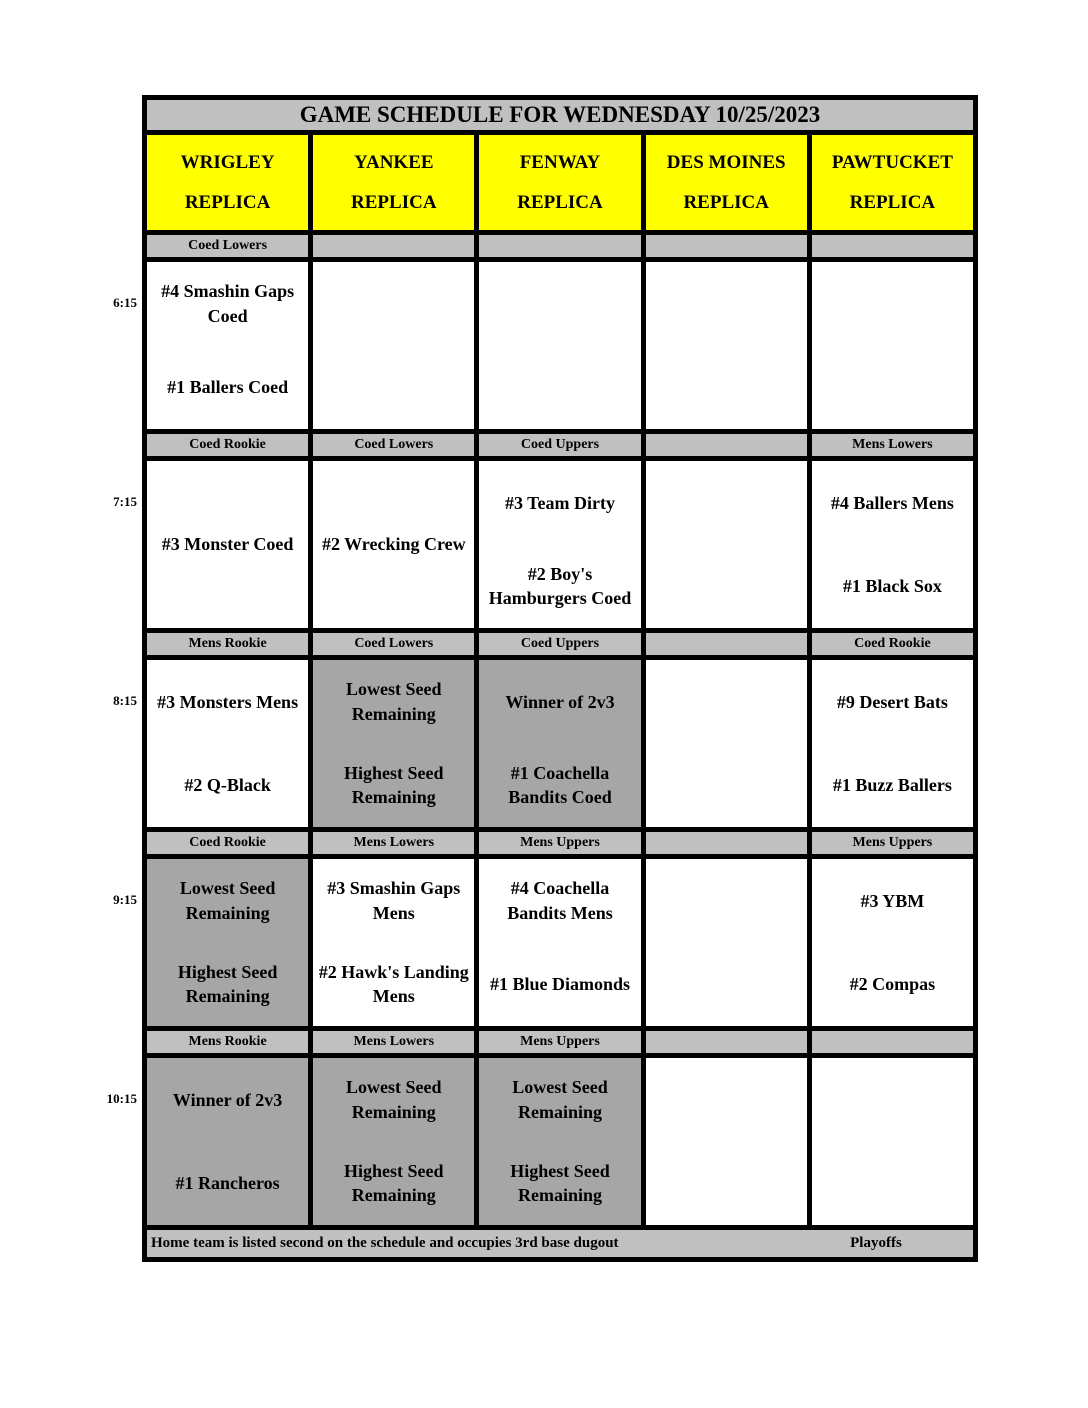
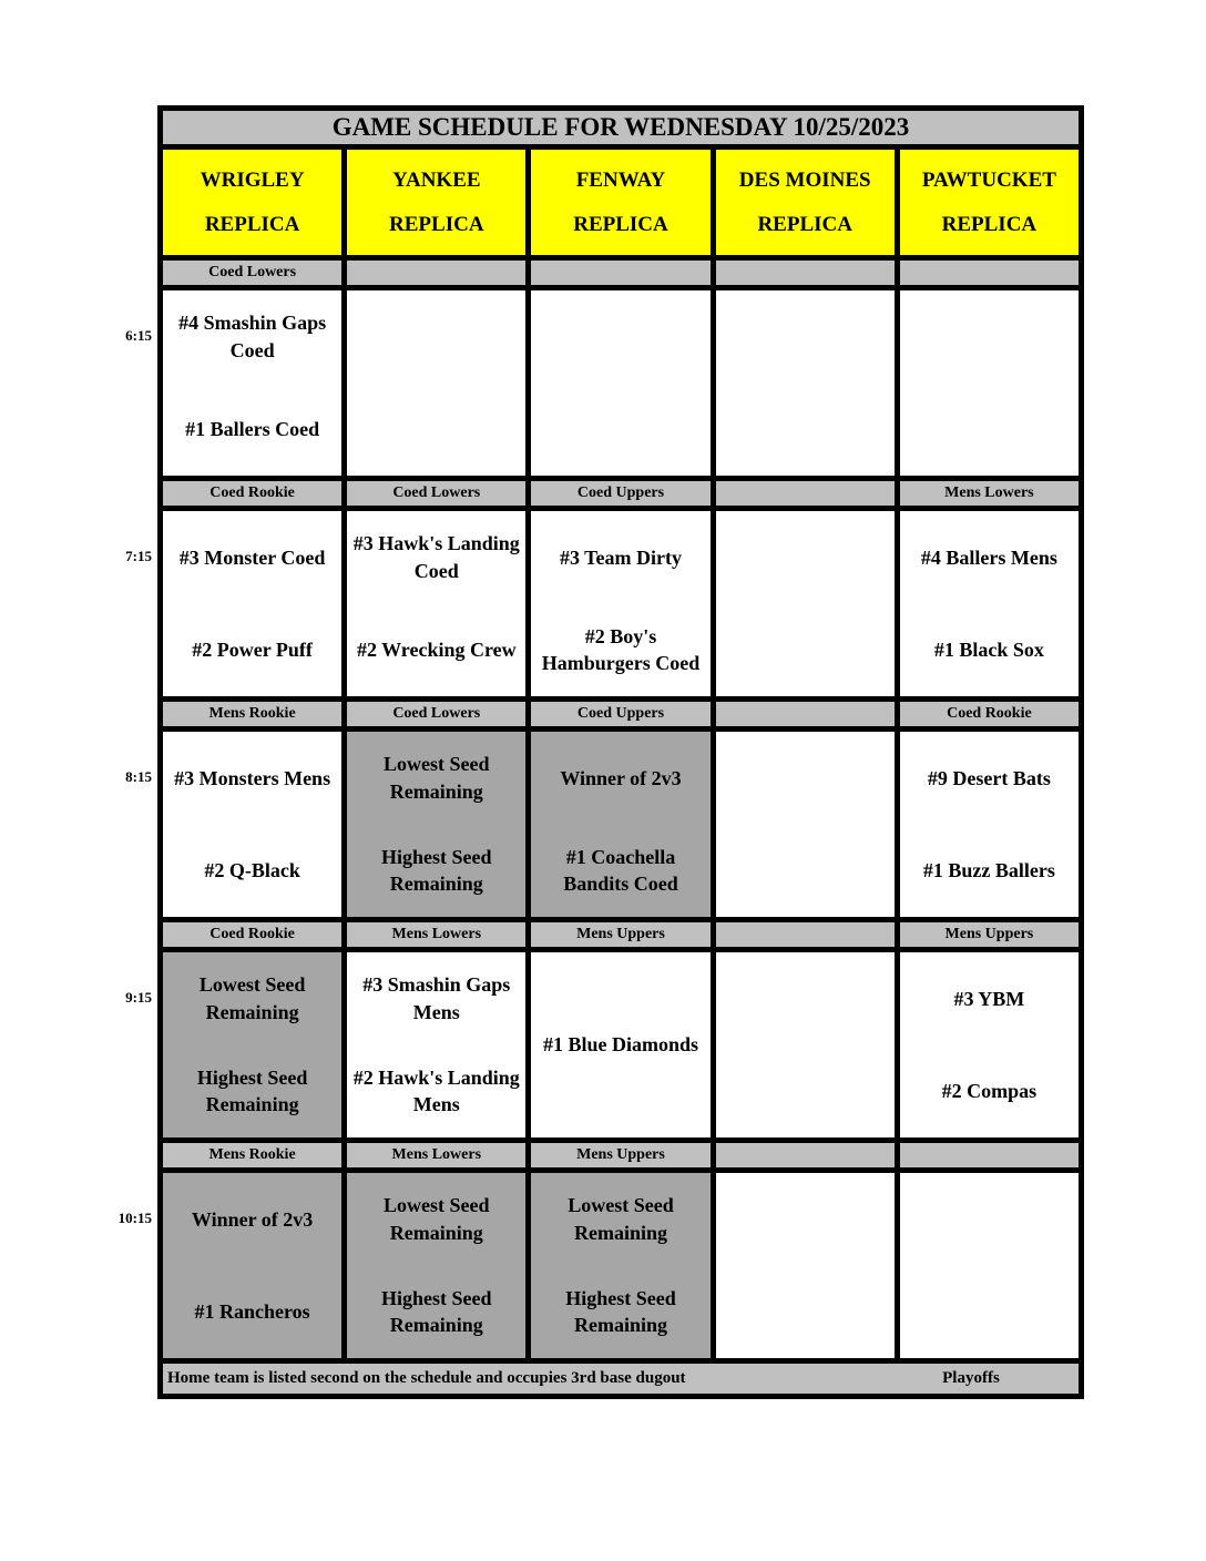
  6:15
  7:15
  8:15
  9:15
  10:15
  GAME SCHEDULE FOR WEDNESDAY 10/25/2023
  WRIGLEY
  REPLICA
  YANKEE
  REPLICA
  FENWAY
  REPLICA
  DES MOINES
  REPLICA
  PAWTUCKET
  REPLICA
  Coed Lowers
  #4 Smashin Gaps Coed
  #1 Ballers Coed
  Coed Rookie
  Coed Lowers
  Coed Uppers
  Mens Lowers
  #3 Monster Coed
+ #2 Power Puff
+ #3 Hawk's Landing Coed
  #2 Wrecking Crew
  #3 Team Dirty
  #2 Boy's Hamburgers Coed
  #4 Ballers Mens
  #1 Black Sox
  Mens Rookie
  Coed Lowers
  Coed Uppers
  Coed Rookie
  #3 Monsters Mens
  #2 Q-Black
  Lowest Seed Remaining
  Highest Seed Remaining
  Winner of 2v3
  #1 Coachella Bandits Coed
  #9 Desert Bats
  #1 Buzz Ballers
  Coed Rookie
  Mens Lowers
  Mens Uppers
  Mens Uppers
  Lowest Seed Remaining
  Highest Seed Remaining
  #3 Smashin Gaps Mens
  #2 Hawk's Landing Mens
- #4 Coachella Bandits Mens
  #1 Blue Diamonds
  #3 YBM
  #2 Compas
  Mens Rookie
  Mens Lowers
  Mens Uppers
  Winner of 2v3
  #1 Rancheros
  Lowest Seed Remaining
  Highest Seed Remaining
  Lowest Seed Remaining
  Highest Seed Remaining
  Home team is listed second on the schedule and occupies 3rd base dugout
  Playoffs
